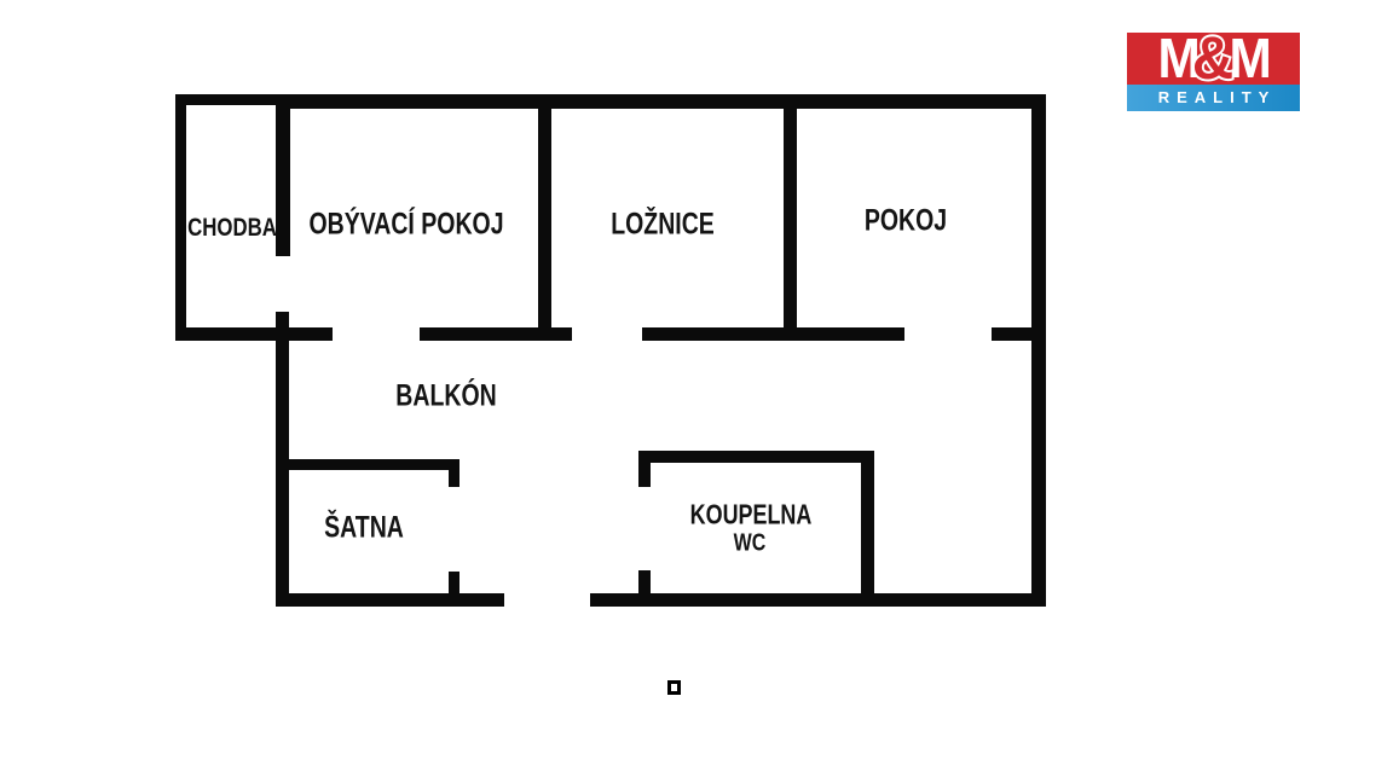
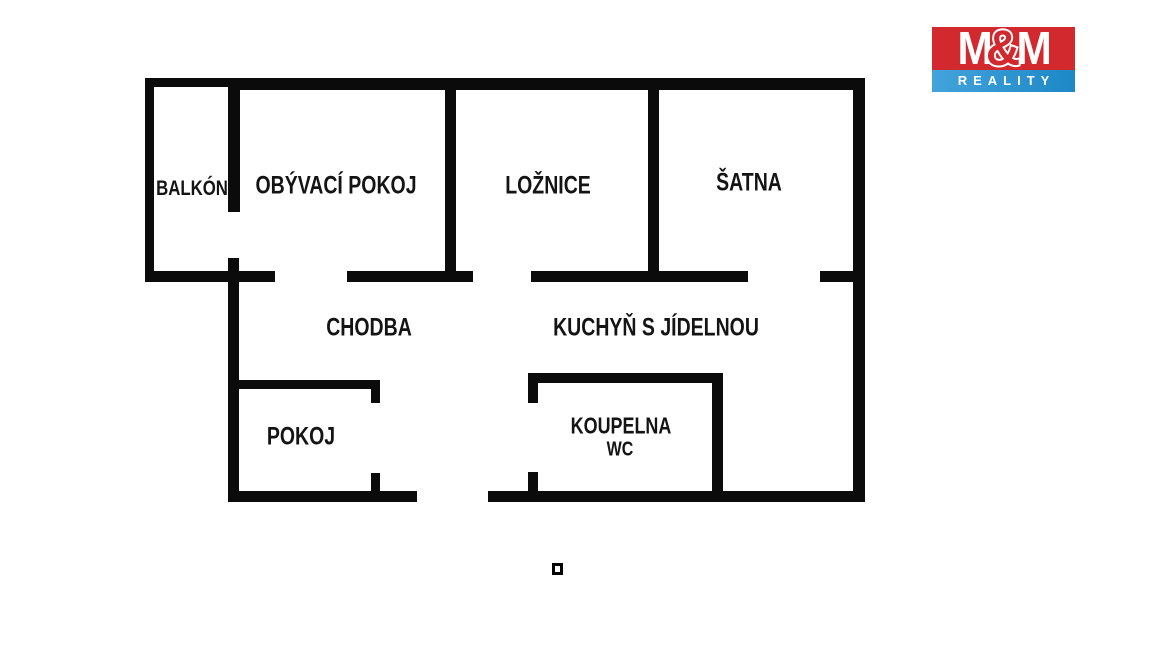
- CHODBA
+ BALKÓN
  OBÝVACÍ POKOJ
  LOŽNICE
- POKOJ
+ ŠATNA
- BALKÓN
+ CHODBA
+ KUCHYŇ S JÍDELNOU
- ŠATNA
+ POKOJ
  KOUPELNA
  WC
  M
  &
  M
  REALITY
